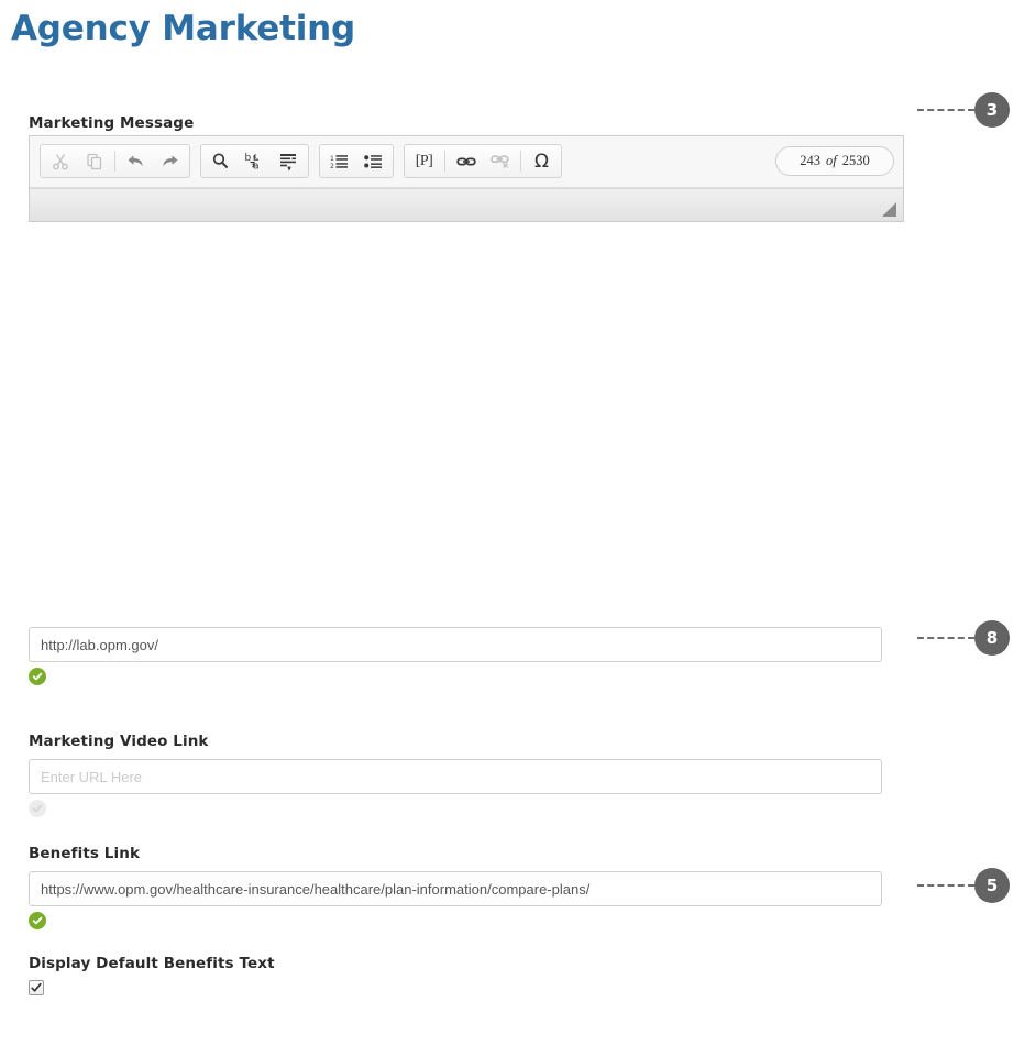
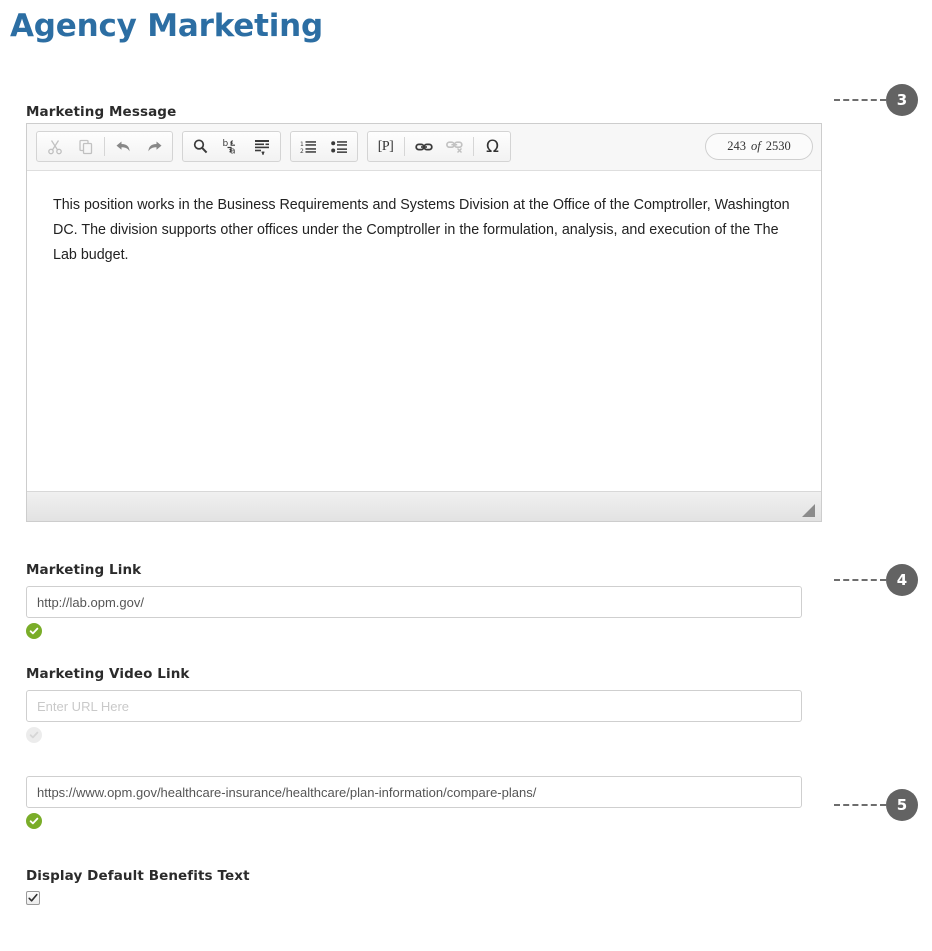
  Agency Marketing
  Marketing Message
  b
  a
  [P]
  Ω
  243
  of
  2530
+ This position works in the Business Requirements and Systems Division at the Office of the Comptroller, Washington DC. The division supports other offices under the Comptroller in the formulation, analysis, and execution of the The Lab budget.
+ Marketing Link
  http://lab.opm.gov/
  Marketing Video Link
  Enter URL Here
- Benefits Link
  https://www.opm.gov/healthcare-insurance/healthcare/plan-information/compare-plans/
  Display Default Benefits Text
  3
- 8
+ 4
  5
